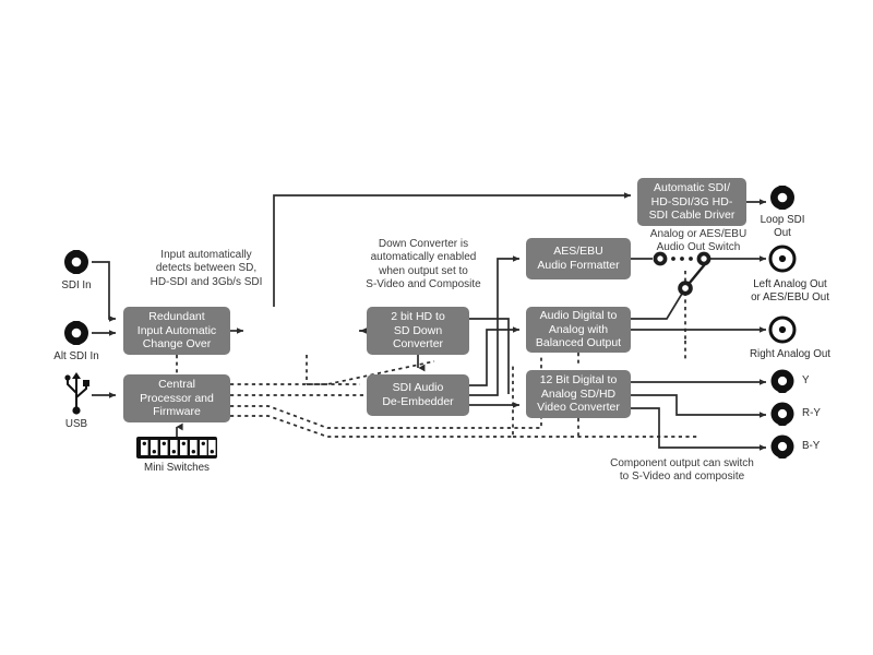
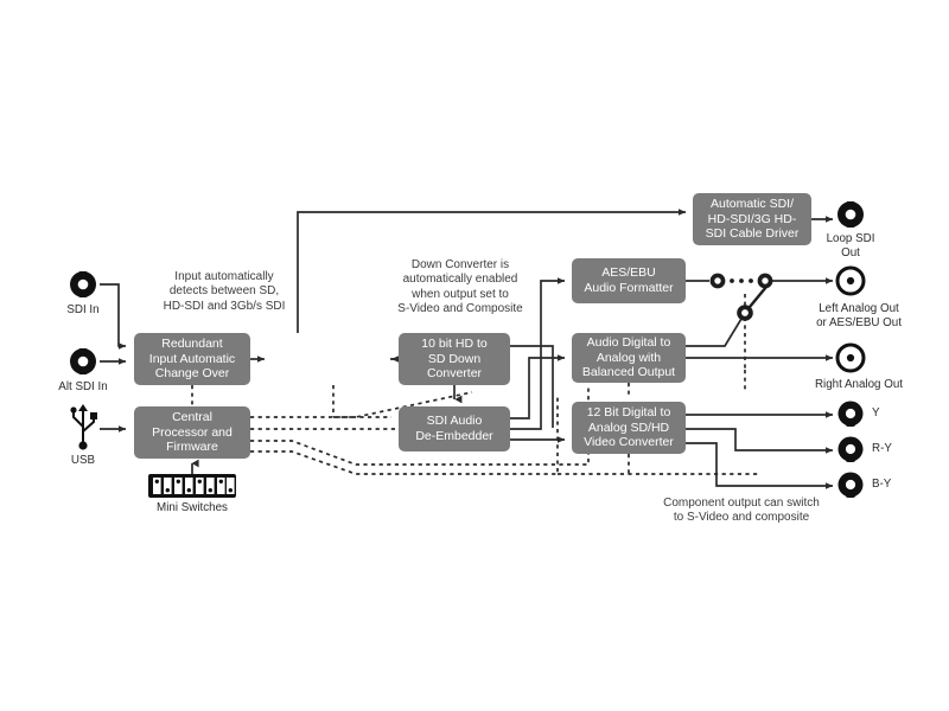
  Redundant
  Input Automatic
  Change Over
  Central
  Processor and
  Firmware
- 2 bit HD to
+ 10 bit HD to
  SD Down
  Converter
  SDI Audio
  De-Embedder
  Automatic SDI/
  HD-SDI/3G HD-
  SDI Cable Driver
  AES/EBU
  Audio Formatter
  Audio Digital to
  Analog with
  Balanced Output
  12 Bit Digital to
  Analog SD/HD
  Video Converter
  Input automatically
  detects between SD,
  HD-SDI and 3Gb/s SDI
  Down Converter is
  automatically enabled
  when output set to
  S-Video and Composite
- Analog or AES/EBU
- Audio Out Switch
  Component output can switch
  to S-Video and composite
  SDI In
  Alt SDI In
  USB
  Mini Switches
  Loop SDI
  Out
  Left Analog Out
  or AES/EBU Out
  Right Analog Out
  Y
  R-Y
  B-Y
